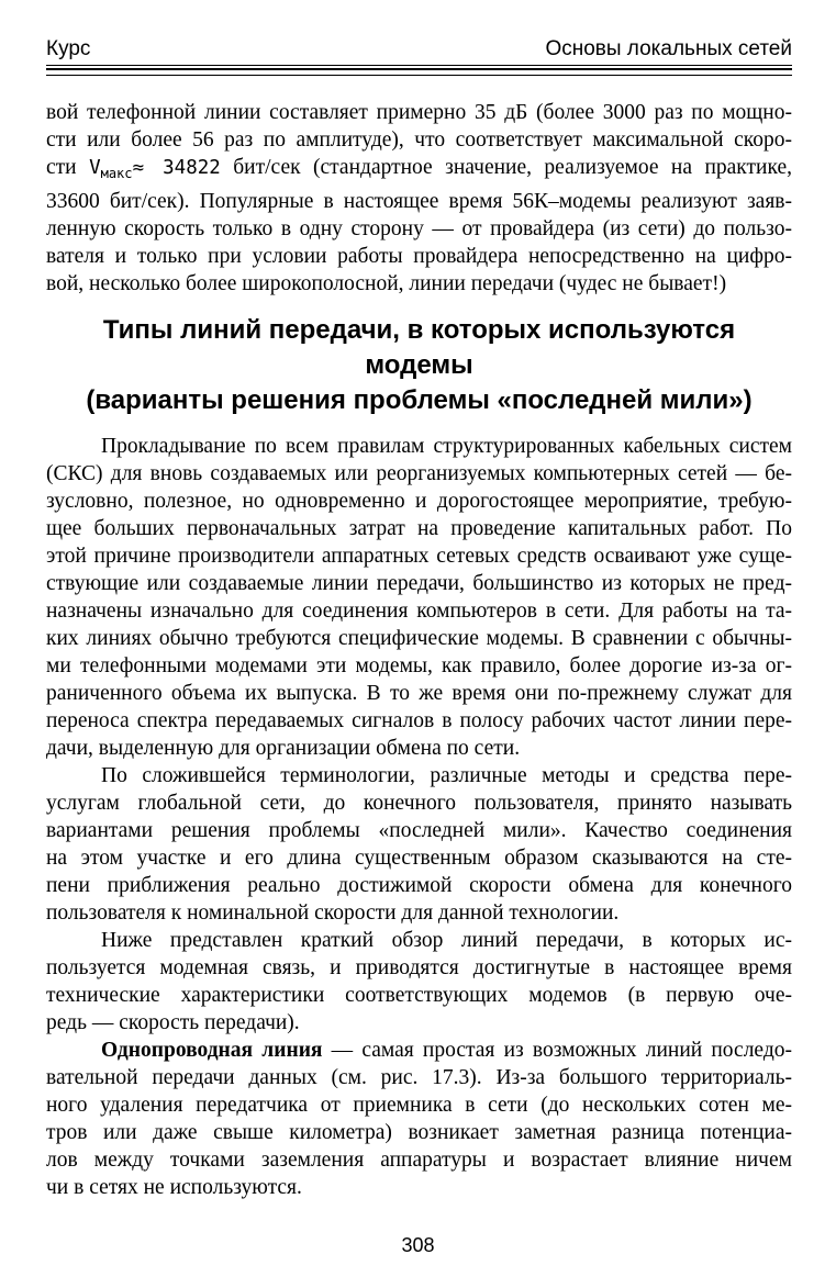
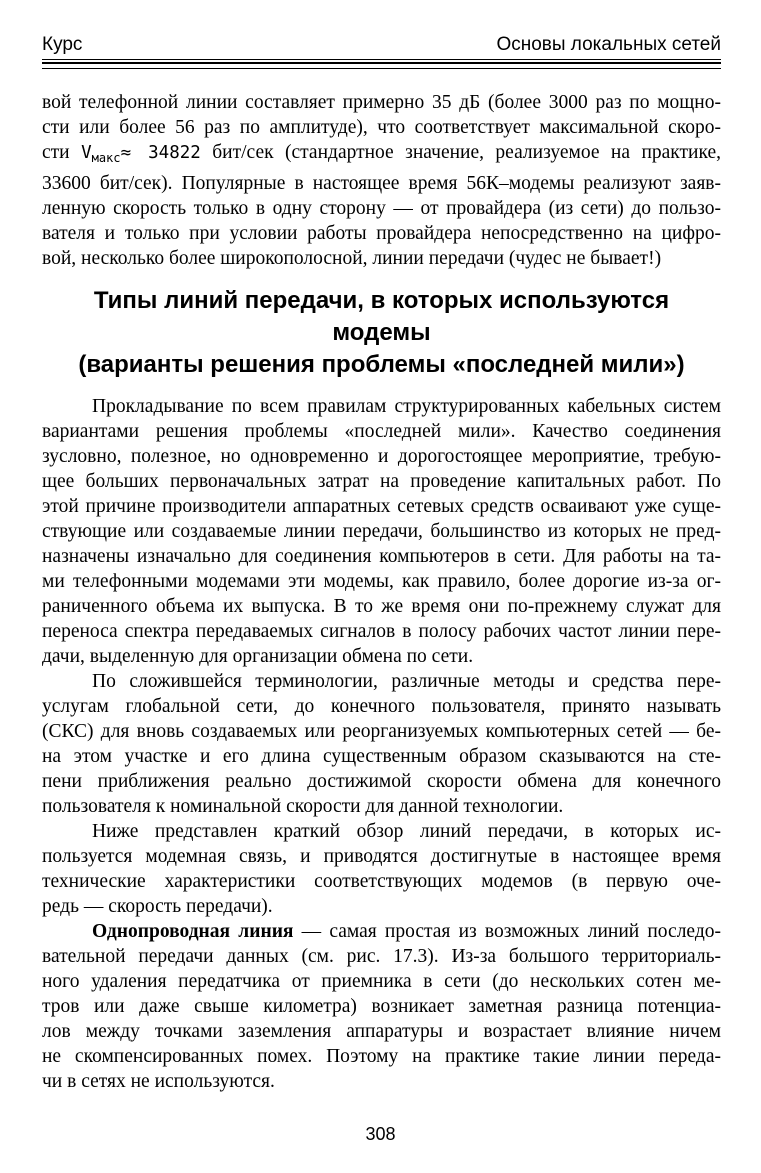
  Курс
  Основы локальных сетей
  вой телефонной линии составляет примерно 35 дБ (более 3000 раз по мощно-
  сти или более 56 раз по амплитуде), что соответствует максимальной скоро-
  сти Vмакс≈ 34822 бит/сек (стандартное значение, реализуемое на практике,
  33600 бит/сек). Популярные в настоящее время 56К–модемы реализуют заяв-
  ленную скорость только в одну сторону — от провайдера (из сети) до пользо-
  вателя и только при условии работы провайдера непосредственно на цифро-
  вой, несколько более широкополосной, линии передачи (чудес не бывает!)
  Типы линий передачи, в которых используются модемы
  (варианты решения проблемы «последней мили»)
  Прокладывание по всем правилам структурированных кабельных систем
- (СКС) для вновь создаваемых или реорганизуемых компьютерных сетей — бе-
+ вариантами решения проблемы «последней мили». Качество соединения
  зусловно, полезное, но одновременно и дорогостоящее мероприятие, требую-
  щее больших первоначальных затрат на проведение капитальных работ. По
  этой причине производители аппаратных сетевых средств осваивают уже суще-
  ствующие или создаваемые линии передачи, большинство из которых не пред-
  назначены изначально для соединения компьютеров в сети. Для работы на та-
- ких линиях обычно требуются специфические модемы. В сравнении с обычны-
  ми телефонными модемами эти модемы, как правило, более дорогие из-за ог-
  раниченного объема их выпуска. В то же время они по-прежнему служат для
  переноса спектра передаваемых сигналов в полосу рабочих частот линии пере-
  дачи, выделенную для организации обмена по сети.
  По сложившейся терминологии, различные методы и средства пере-
  услугам глобальной сети, до конечного пользователя, принято называть
- вариантами решения проблемы «последней мили». Качество соединения
+ (СКС) для вновь создаваемых или реорганизуемых компьютерных сетей — бе-
  на этом участке и его длина существенным образом сказываются на сте-
  пени приближения реально достижимой скорости обмена для конечного
  пользователя к номинальной скорости для данной технологии.
  Ниже представлен краткий обзор линий передачи, в которых ис-
  пользуется модемная связь, и приводятся достигнутые в настоящее время
  технические характеристики соответствующих модемов (в первую оче-
  редь — скорость передачи).
  Однопроводная линия — самая простая из возможных линий последо-
  вательной передачи данных (см. рис. 17.3). Из-за большого территориаль-
  ного удаления передатчика от приемника в сети (до нескольких сотен ме-
  тров или даже свыше километра) возникает заметная разница потенциа-
  лов между точками заземления аппаратуры и возрастает влияние ничем
+ не скомпенсированных помех. Поэтому на практике такие линии переда-
  чи в сетях не используются.
  308
